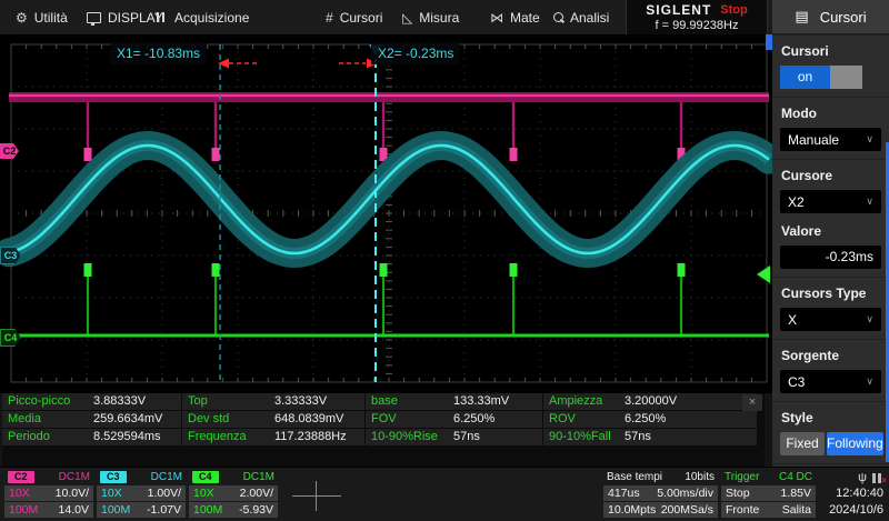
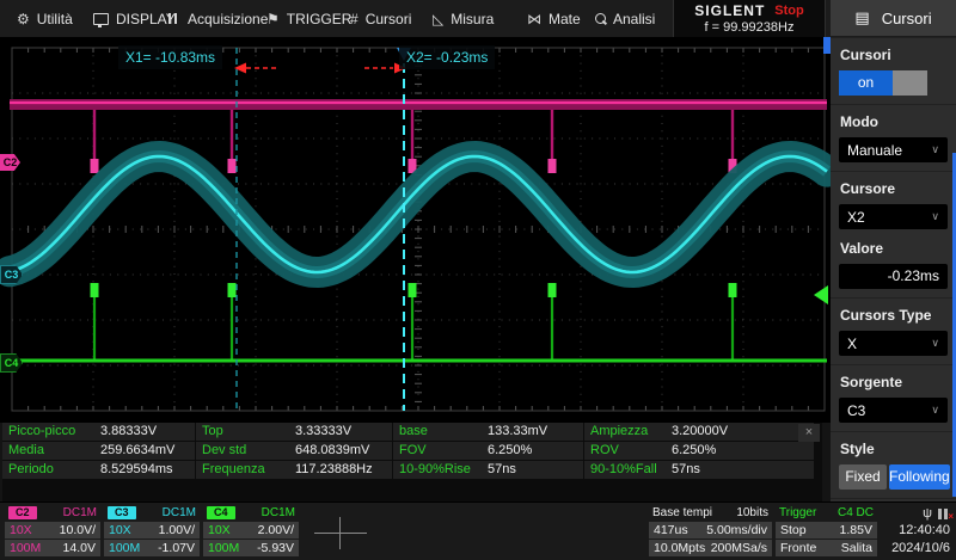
  ⚙
  Utilità
  DISPLA
  Acquisizione
+ ⚑
+ TRIGGER
  #
  Cursori
  ◺
  Misura
  ⋈
  Mate
  Analisi
  SIGLENT
  Stop
  f = 99.99238Hz
  X1= -10.83ms
  X2= -0.23ms
  C2
  C3
  C4
  Picco-picco
  3.88333V
  Top
  3.33333V
  base
  133.33mV
  Ampiezza
  3.20000V
  Media
  259.6634mV
  Dev std
  648.0839mV
  FOV
  6.250%
  ROV
  6.250%
  Periodo
  8.529594ms
  Frequenza
  117.23888Hz
  10-90%Rise
  57ns
  90-10%Fall
  57ns
  ×
  ▤
  Cursori
  Cursori
  on
  Modo
  Manuale
  ∨
  Cursore
  X2
  ∨
  Valore
  -0.23ms
  Cursors Type
  X
  ∨
  Sorgente
  C3
  ∨
  Style
  Fixed
  Following
  C2
  DC1M
  10X
  10.0V/
  100M
  14.0V
  C3
  DC1M
  10X
  1.00V/
  100M
  -1.07V
  C4
  DC1M
  10X
  2.00V/
  100M
  -5.93V
  Base tempi
  10bits
  417us
  5.00ms/div
  10.0Mpts
  200MSa/s
  Trigger
  C4 DC
  Stop
  1.85V
  Fronte
  Salita
  ψ
  ×
  12:40:40
  2024/10/6
